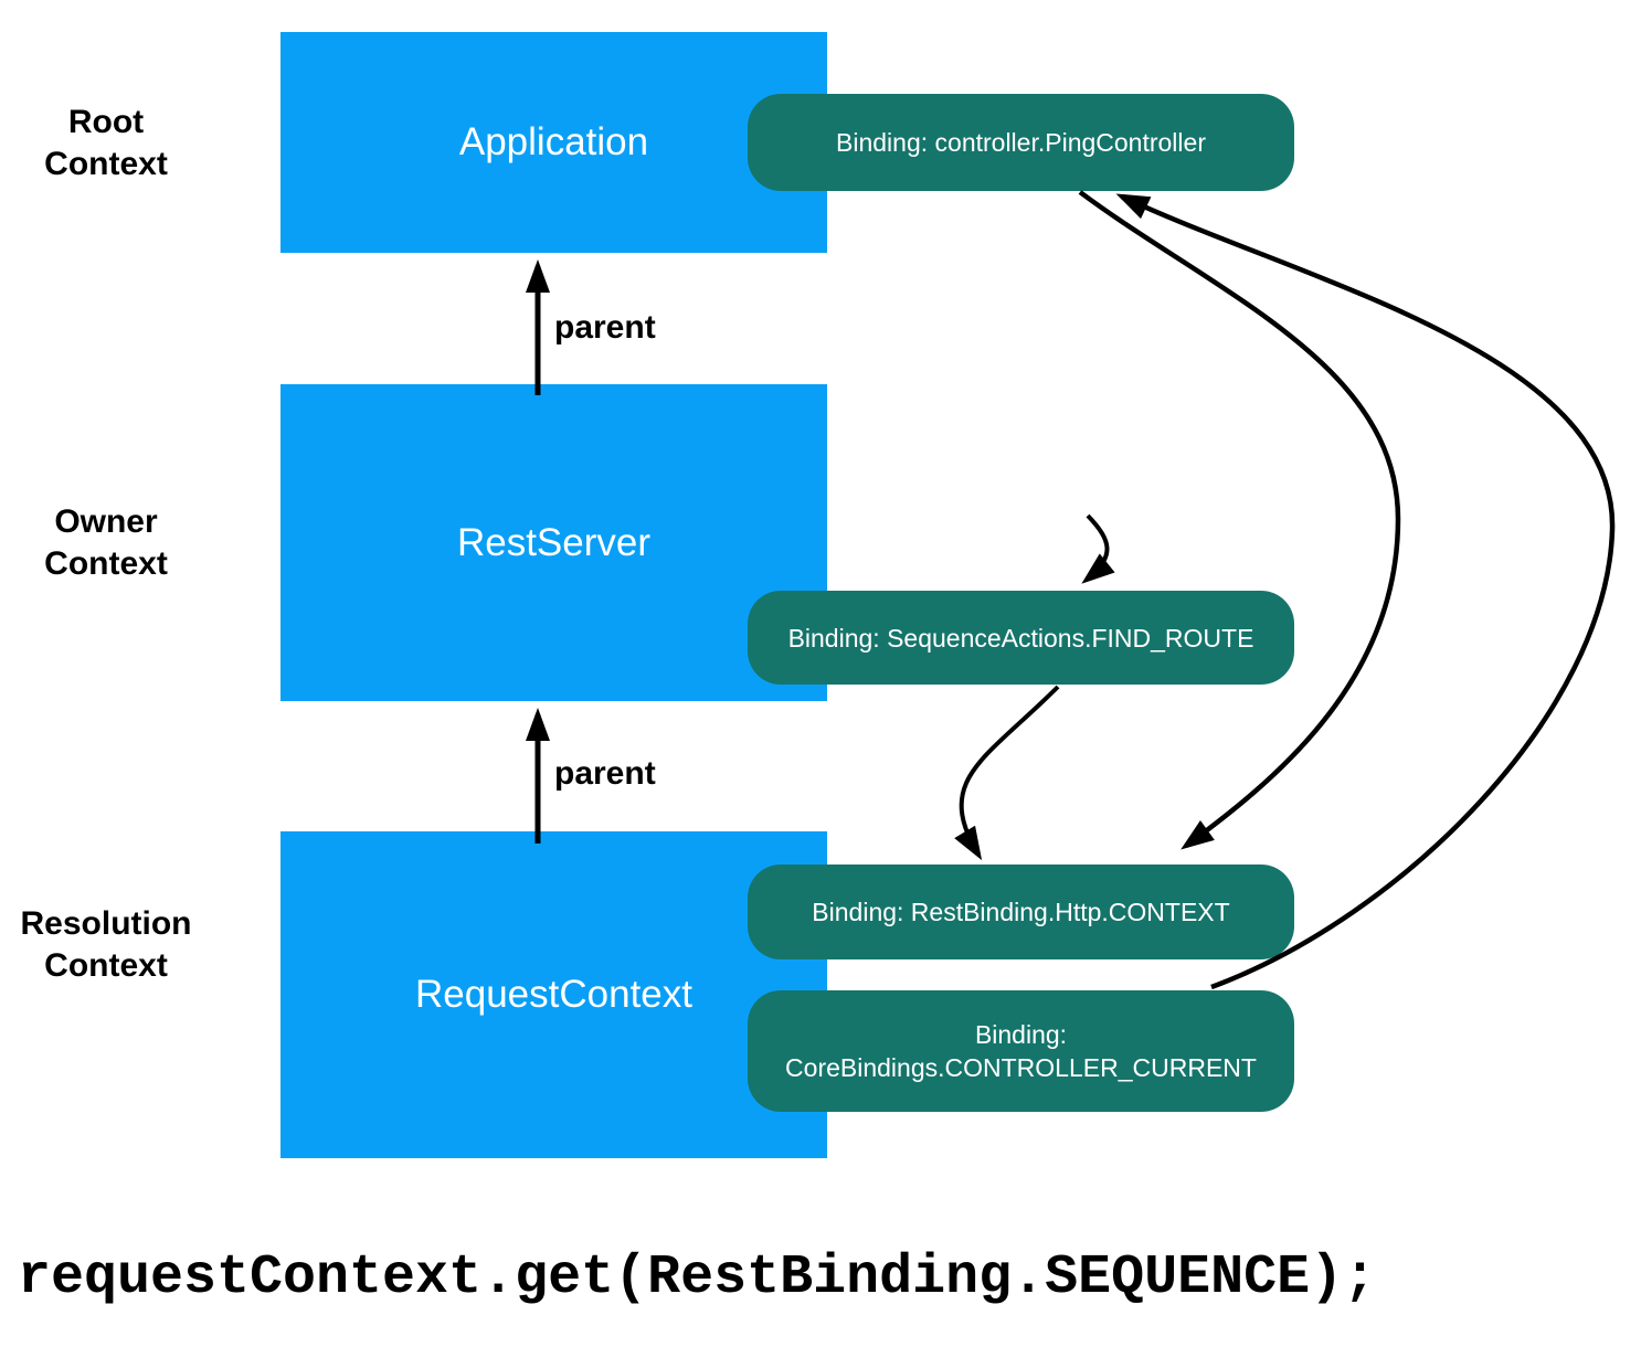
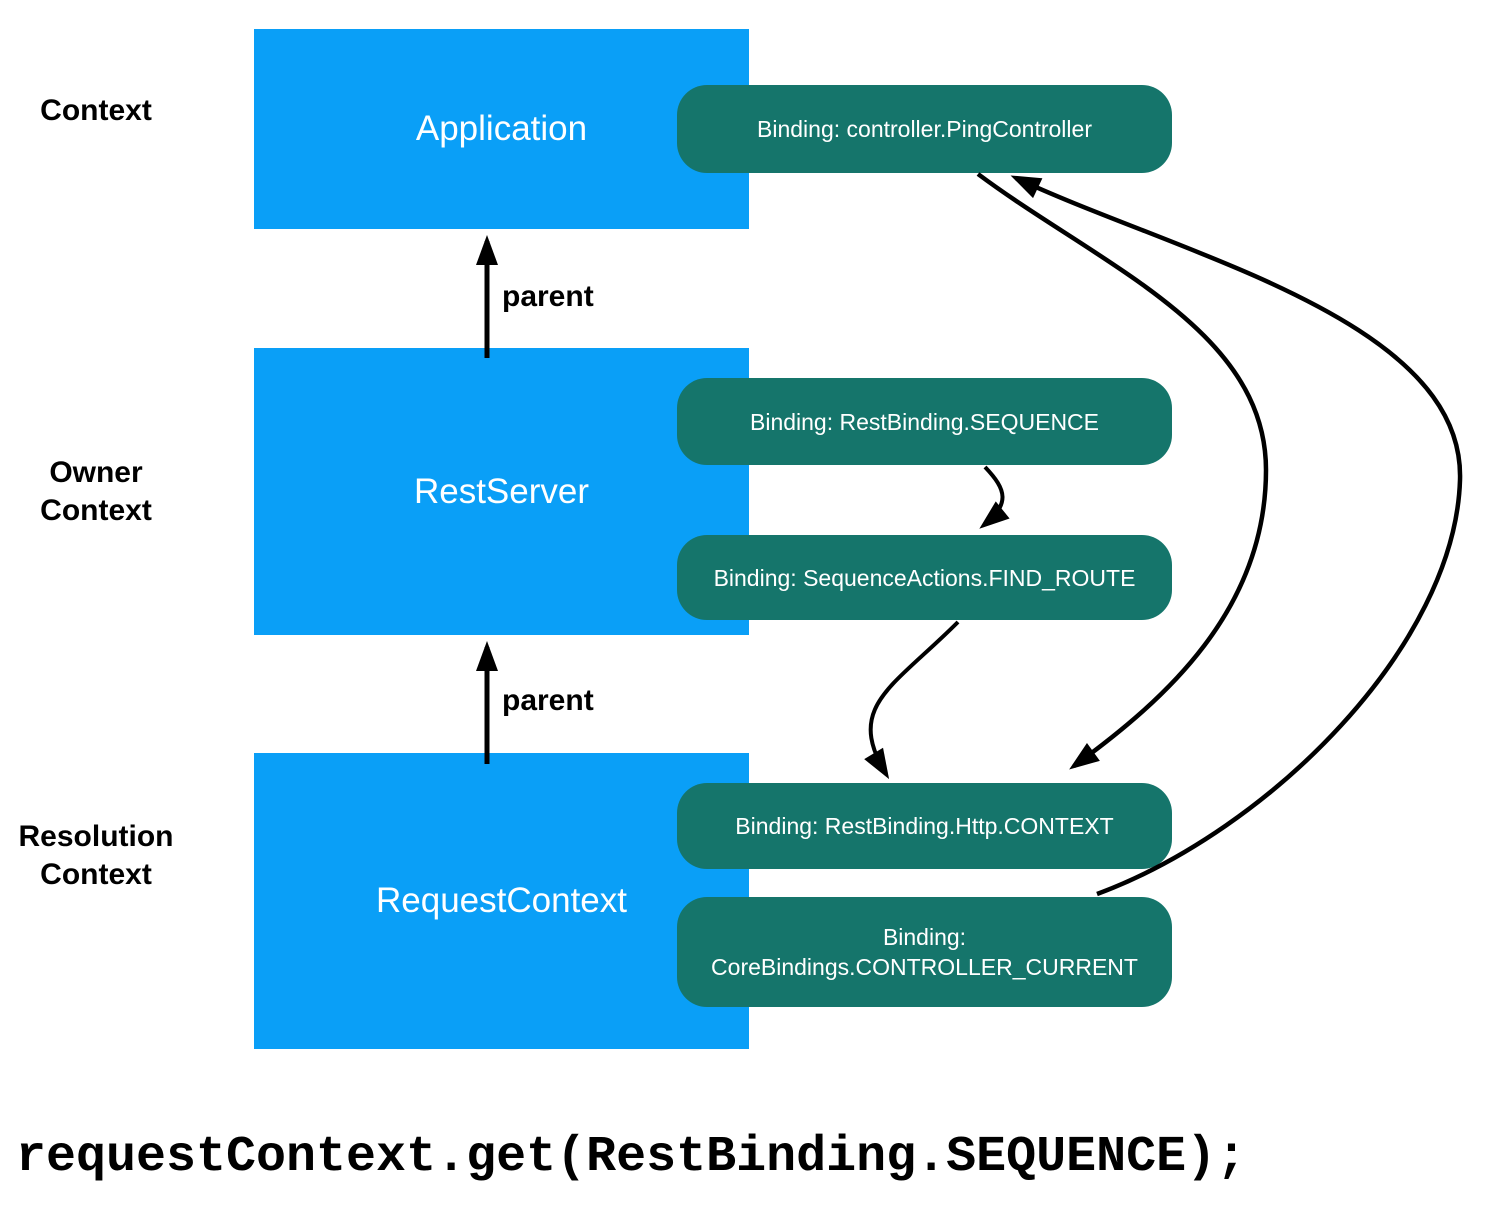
- Root
  Context
  Owner
  Context
  Resolution
  Context
  Application
  RestServer
  RequestContext
  Binding: controller.PingController
+ Binding: RestBinding.SEQUENCE
  Binding: SequenceActions.FIND_ROUTE
  Binding: RestBinding.Http.CONTEXT
  Binding:
  CoreBindings.CONTROLLER_CURRENT
  parent
  parent
  requestContext.get(RestBinding.SEQUENCE);
